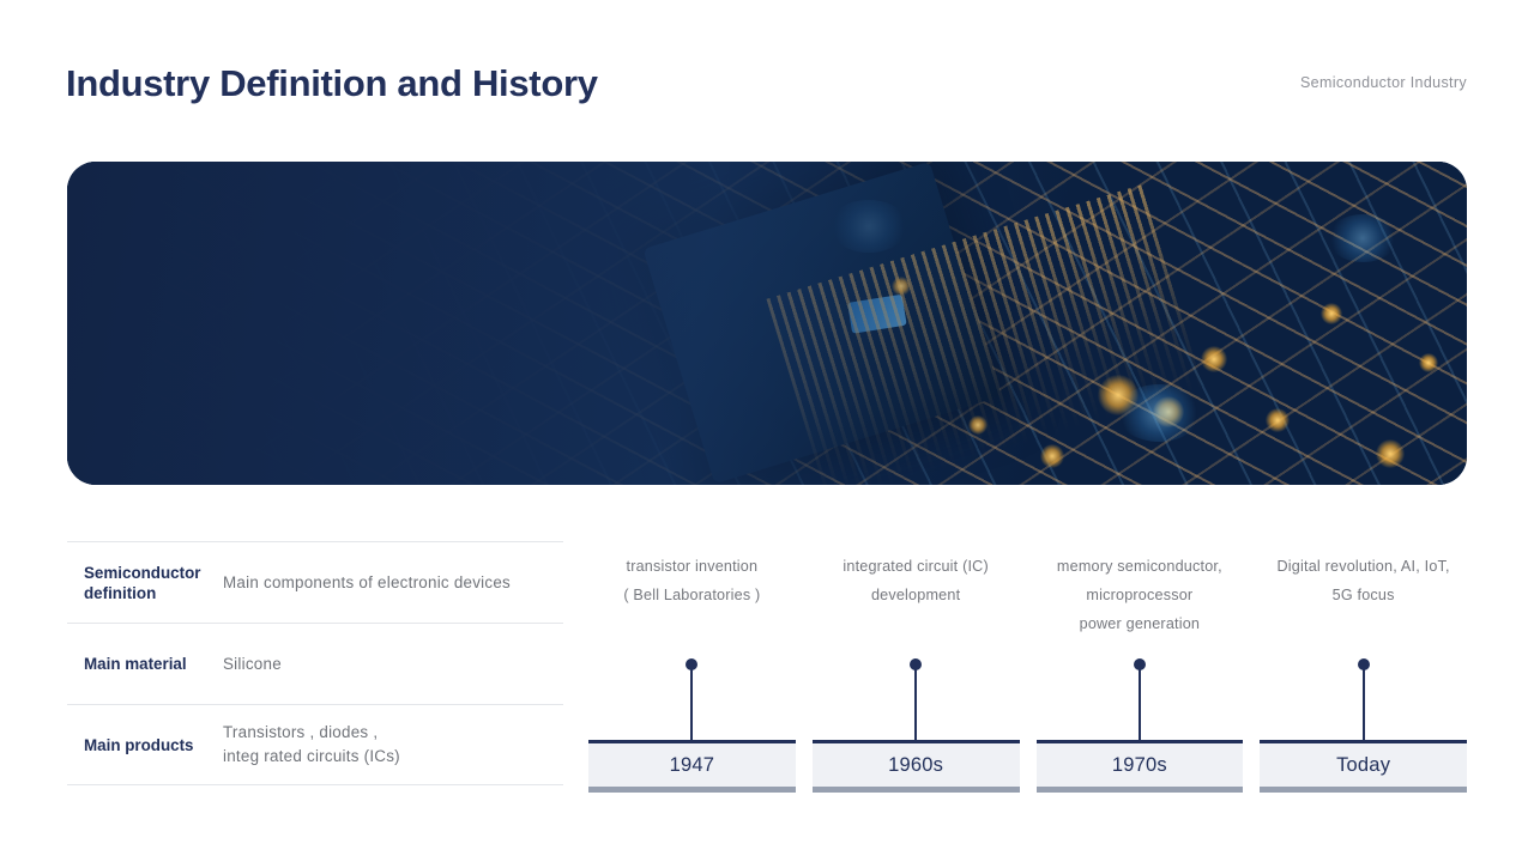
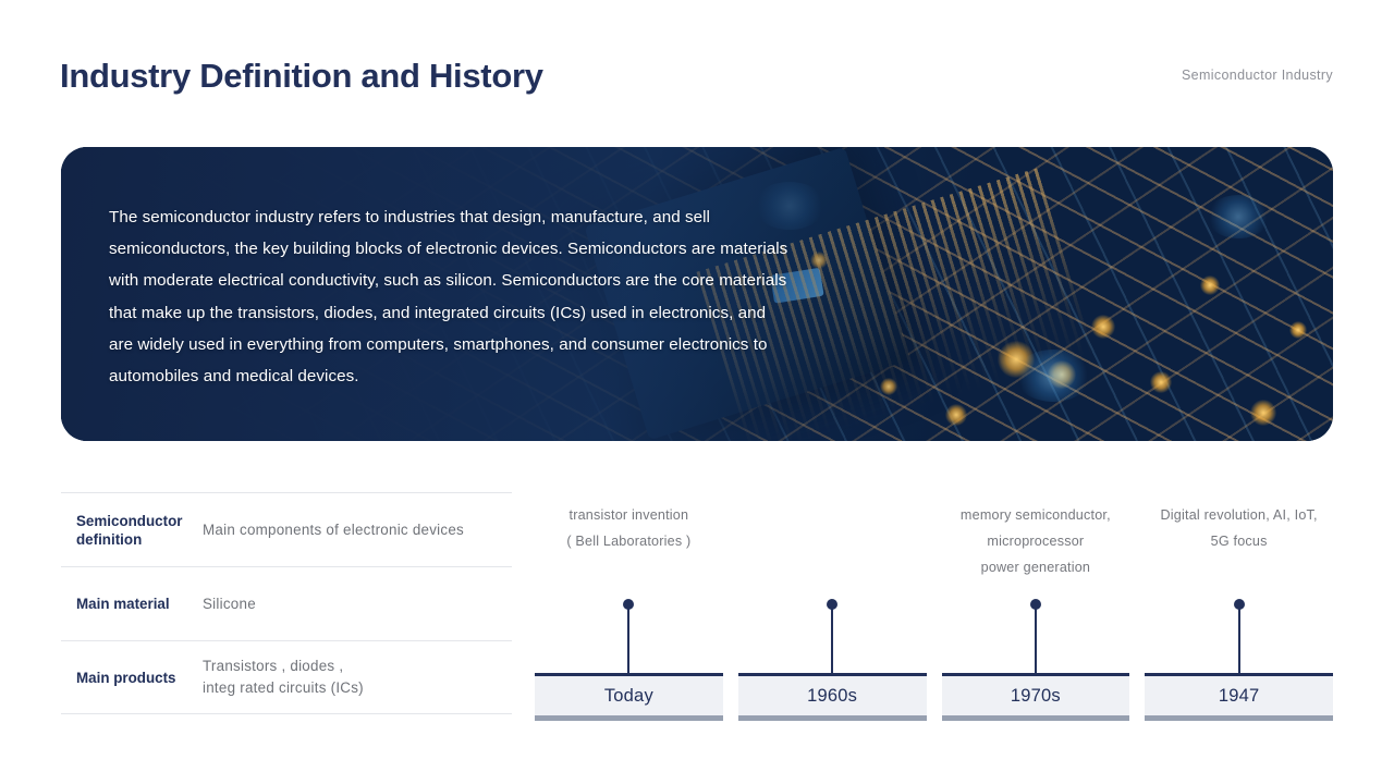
  Industry Definition and History
  Semiconductor Industry
+ The semiconductor industry refers to industries that design, manufacture, and sell semiconductors, the key building blocks of electronic devices. Semiconductors are materials with moderate electrical conductivity, such as silicon. Semiconductors are the core materials that make up the transistors, diodes, and integrated circuits (ICs) used in electronics, and are widely used in everything from computers, smartphones, and consumer electronics to automobiles and medical devices.
  Semiconductor definition
  Main components of electronic devices
  Main material
  Silicone
  Main products
  Transistors , diodes ,
  integ rated circuits (ICs)
  transistor invention
  ( Bell Laboratories )
- 1947
+ Today
- integrated circuit (IC)
- development
  1960s
  memory semiconductor,
  microprocessor
  power generation
  1970s
  Digital revolution, AI, IoT,
  5G focus
- Today
+ 1947
